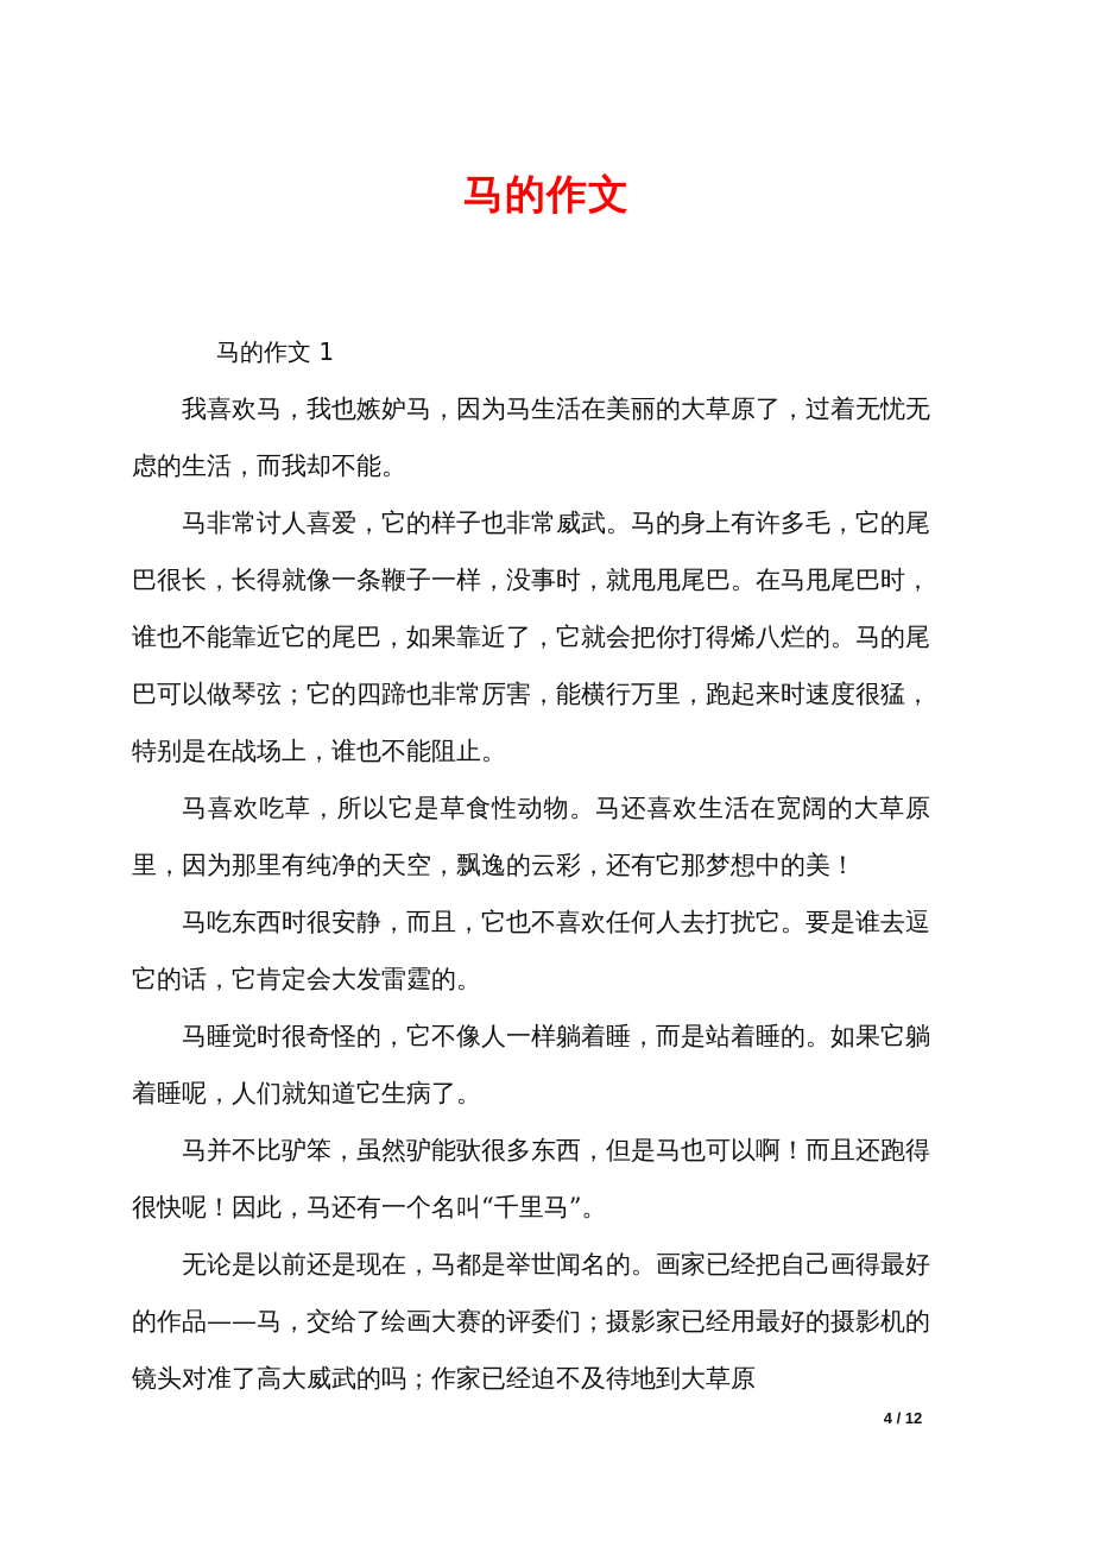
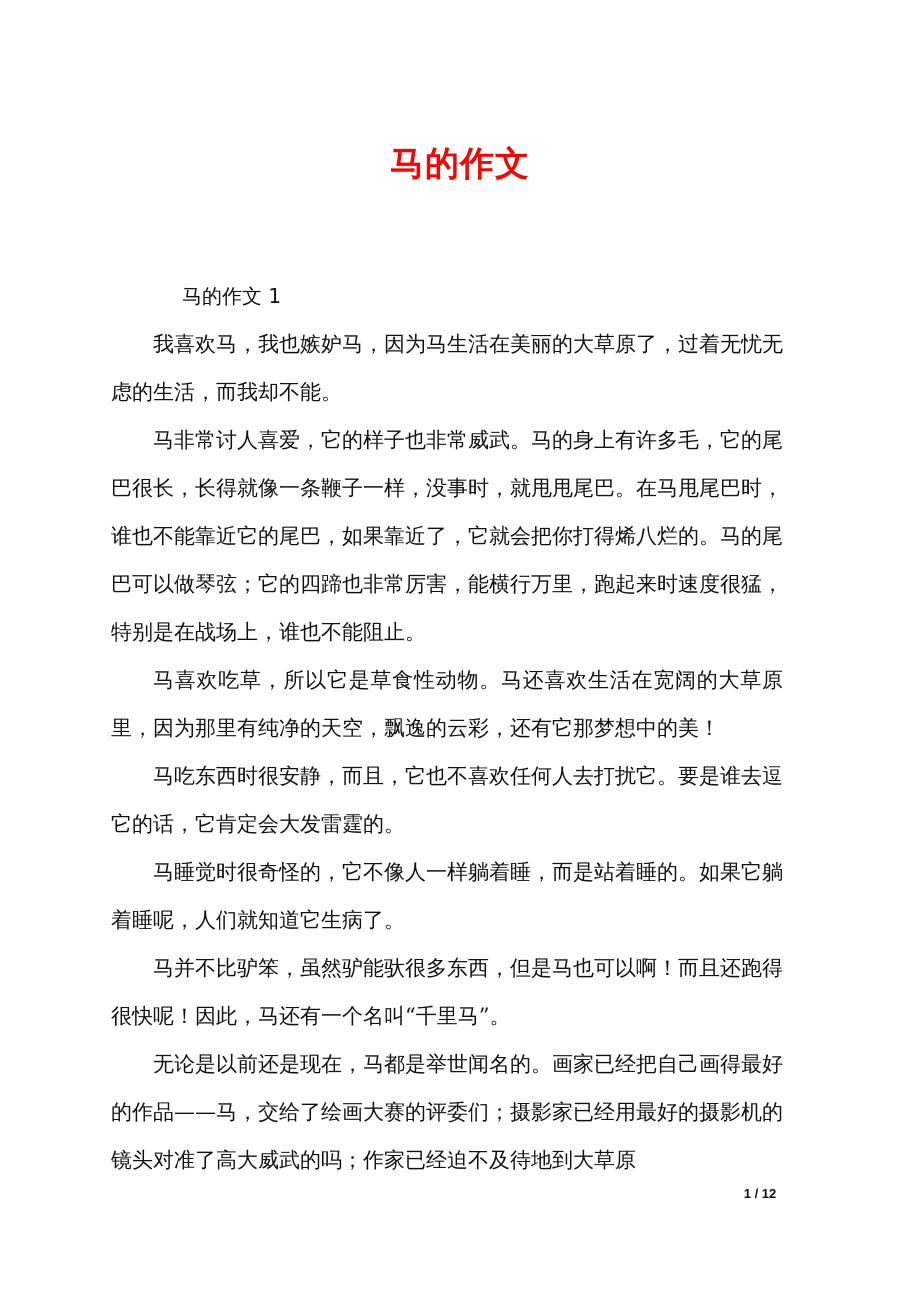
  马的作文
  马的作文 1
  我喜欢马，我也嫉妒马，因为马生活在美丽的大草原了，过着无忧无虑的生活，而我却不能。
  马非常讨人喜爱，它的样子也非常威武。马的身上有许多毛，它的尾巴很长，长得就像一条鞭子一样，没事时，就甩甩尾巴。在马甩尾巴时，谁也不能靠近它的尾巴，如果靠近了，它就会把你打得烯八烂的。马的尾巴可以做琴弦；它的四蹄也非常厉害，能横行万里，跑起来时速度很猛，特别是在战场上，谁也不能阻止。
  马喜欢吃草，所以它是草食性动物。马还喜欢生活在宽阔的大草原里，因为那里有纯净的天空，飘逸的云彩，还有它那梦想中的美！
  马吃东西时很安静，而且，它也不喜欢任何人去打扰它。要是谁去逗它的话，它肯定会大发雷霆的。
  马睡觉时很奇怪的，它不像人一样躺着睡，而是站着睡的。如果它躺着睡呢，人们就知道它生病了。
  马并不比驴笨，虽然驴能驮很多东西，但是马也可以啊！而且还跑得很快呢！因此，马还有一个名叫“千里马”。
  无论是以前还是现在，马都是举世闻名的。画家已经把自己画得最好的作品——马，交给了绘画大赛的评委们；摄影家已经用最好的摄影机的镜头对准了高大威武的吗；作家已经迫不及待地到大草原
- 4 / 12
+ 1 / 12
